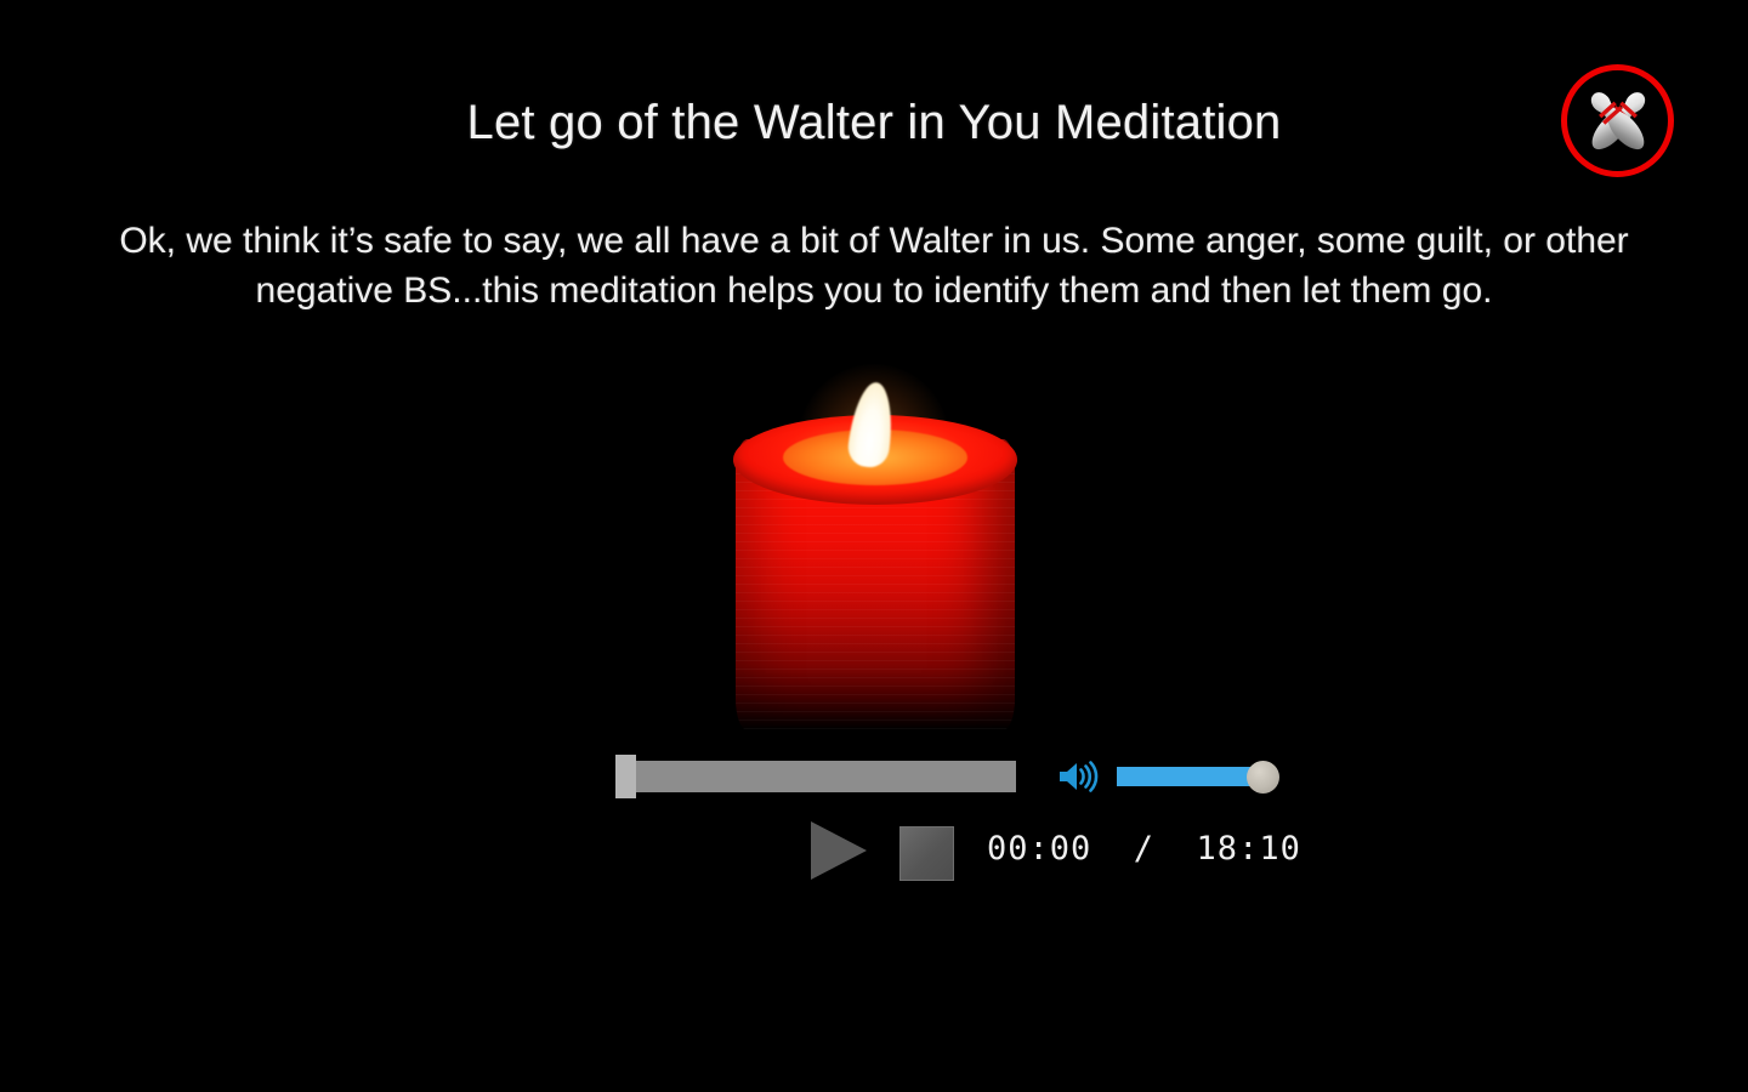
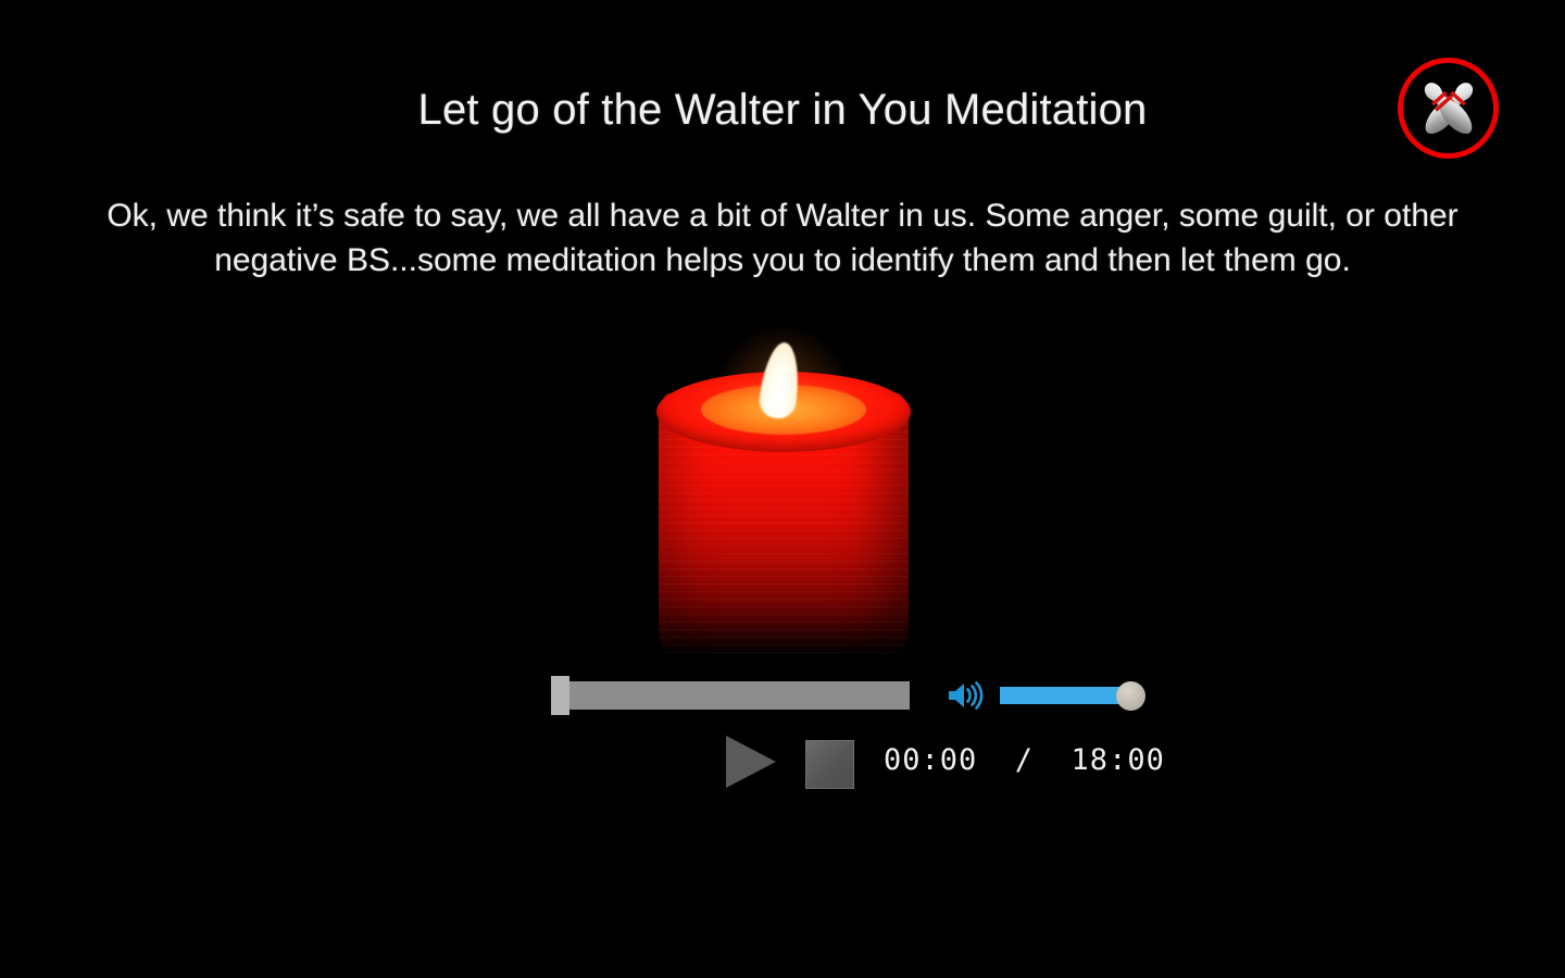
  Let go of the Walter in You Meditation
- Ok, we think it’s safe to say, we all have a bit of Walter in us. Some anger, some guilt, or other negative BS...this meditation helps you to identify them and then let them go.
+ Ok, we think it’s safe to say, we all have a bit of Walter in us. Some anger, some guilt, or other negative BS...some meditation helps you to identify them and then let them go.
- 00:00 / 18:10
+ 00:00 / 18:00
